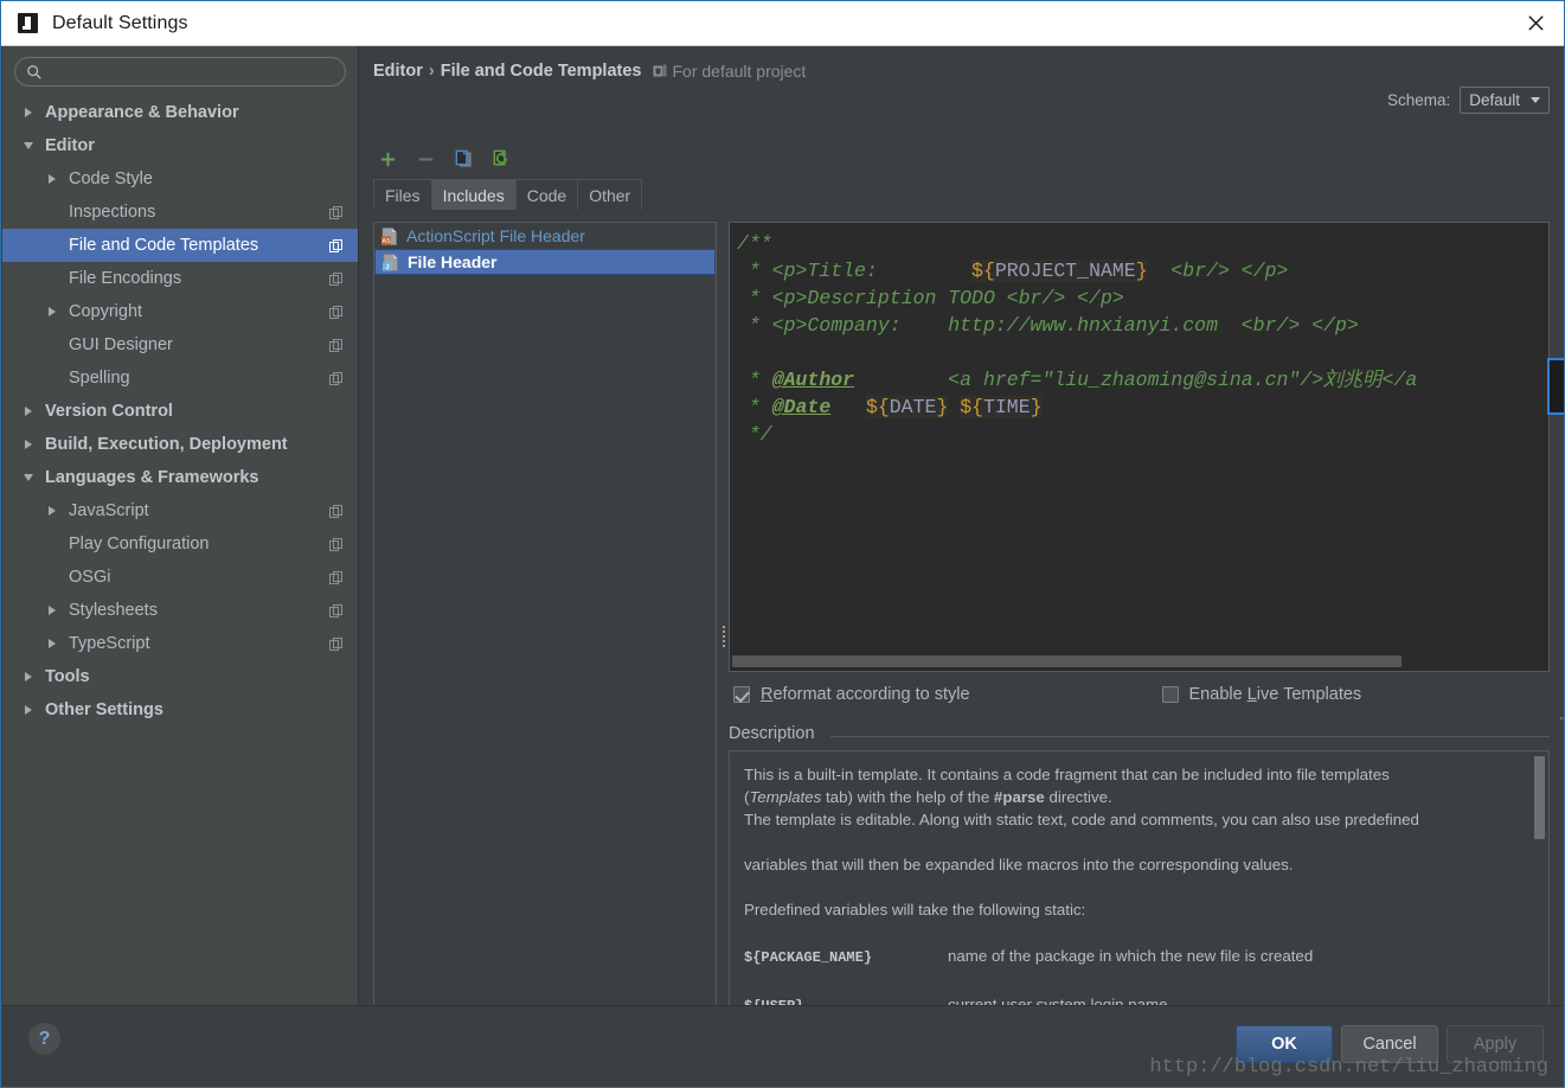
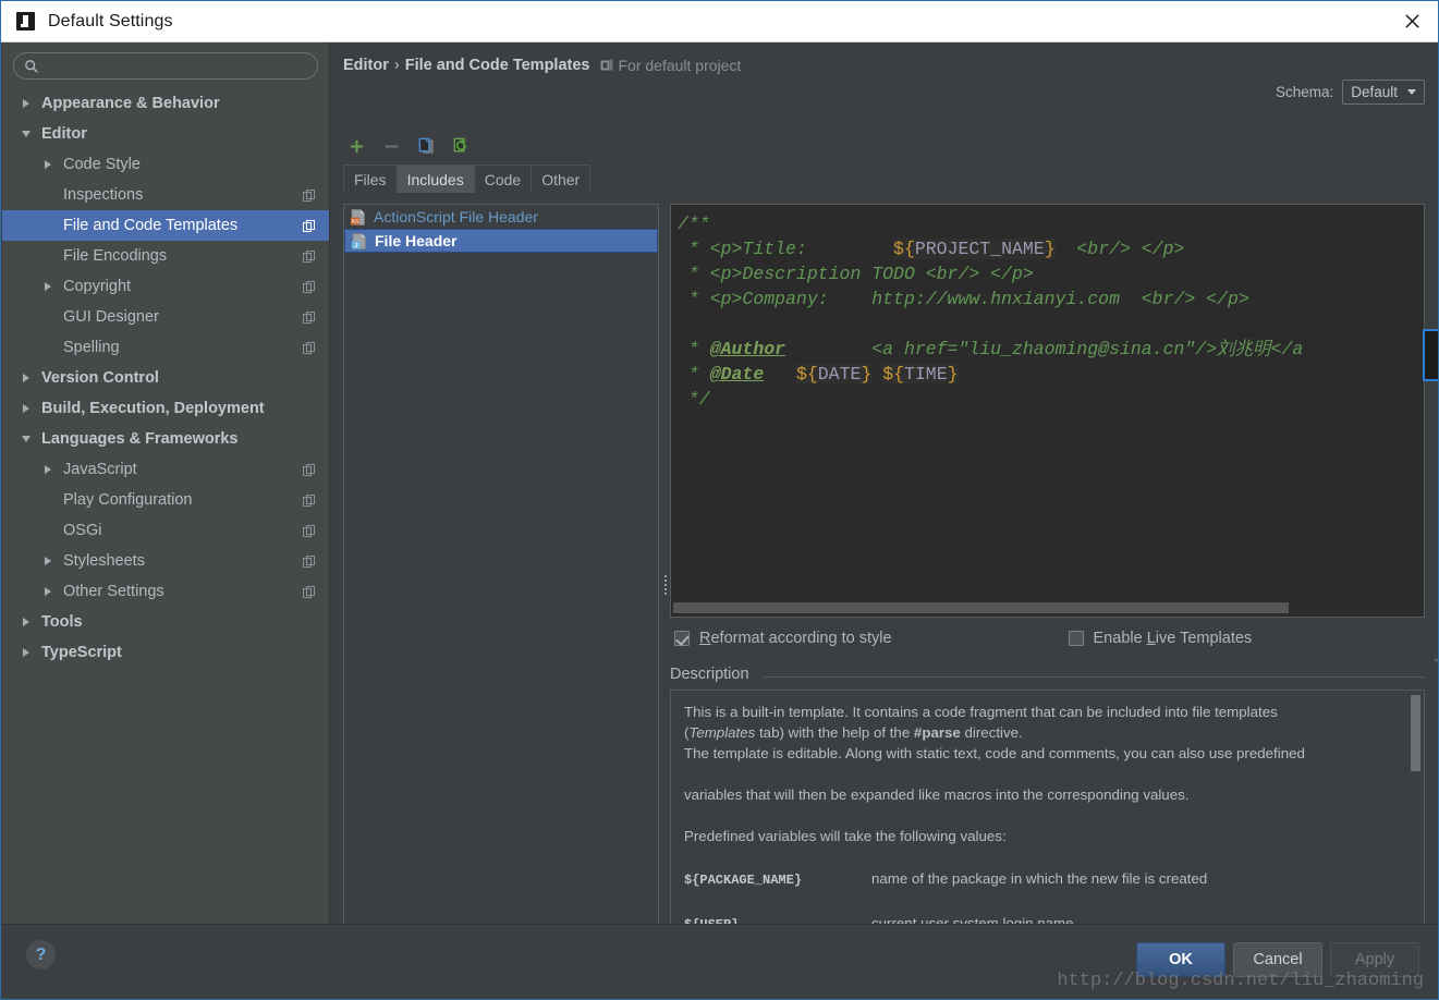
  Default Settings
  Appearance & Behavior
  Editor
  Code Style
  Inspections
  File and Code Templates
  File Encodings
  Copyright
  GUI Designer
  Spelling
  Version Control
  Build, Execution, Deployment
  Languages & Frameworks
  JavaScript
  Play Configuration
  OSGi
  Stylesheets
- TypeScript
+ Other Settings
  Tools
- Other Settings
+ TypeScript
  Editor
  ›
  File and Code Templates
  For default project
  Schema:
  Default
  Files
  Includes
  Code
  Other
  ActionScript File Header
  File Header
  /**
  * <p>Title: ${PROJECT_NAME} <br/> </p>
  * <p>Description TODO <br/> </p>
  * <p>Company: http://www.hnxianyi.com <br/> </p>
  * @Author <a href="liu_zhaoming@sina.cn"/>刘兆明</a
  * @Date ${DATE} ${TIME}
  */
  Reformat according to style
  Enable Live Templates
  Description
  This is a built-in template. It contains a code fragment that can be included into file templates
  (Templates tab) with the help of the #parse directive.
  The template is editable. Along with static text, code and comments, you can also use predefined
  variables that will then be expanded like macros into the corresponding values.
- Predefined variables will take the following static:
+ Predefined variables will take the following values:
  ${PACKAGE_NAME}
  name of the package in which the new file is created
  ?
  OK
  Cancel
  Apply
  http://blog.csdn.net/liu_zhaoming
